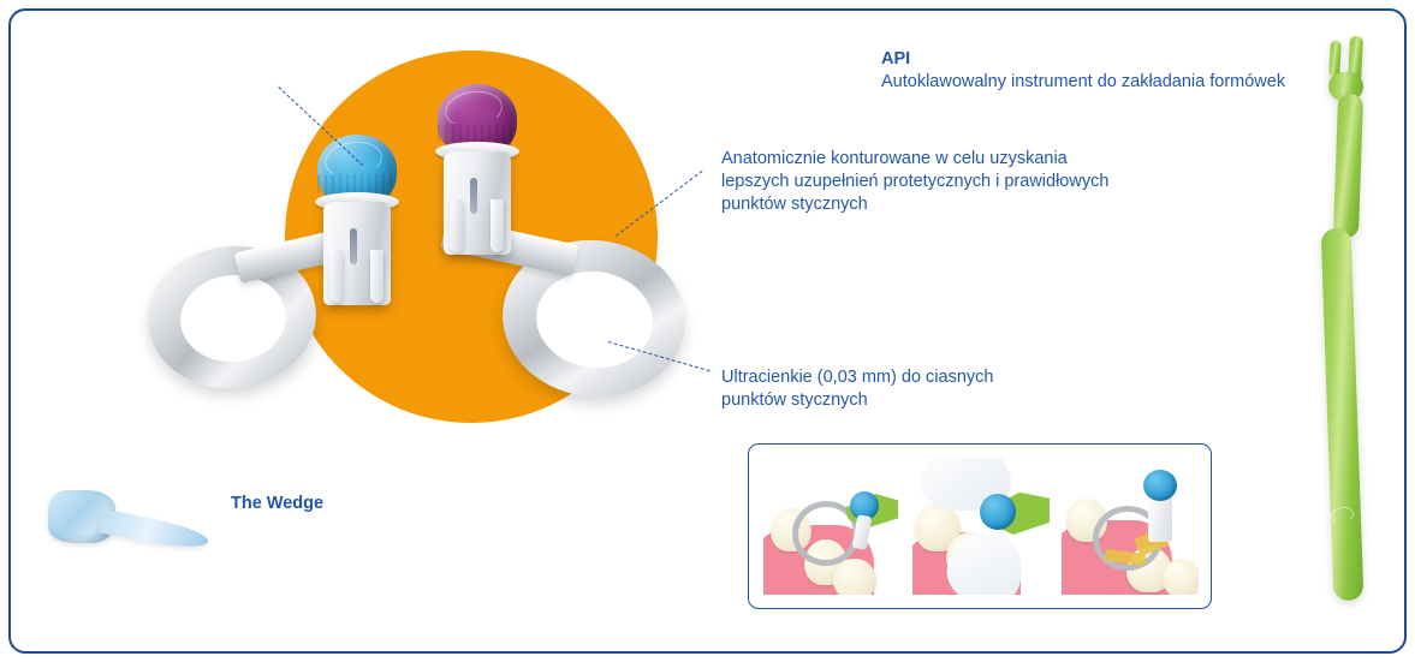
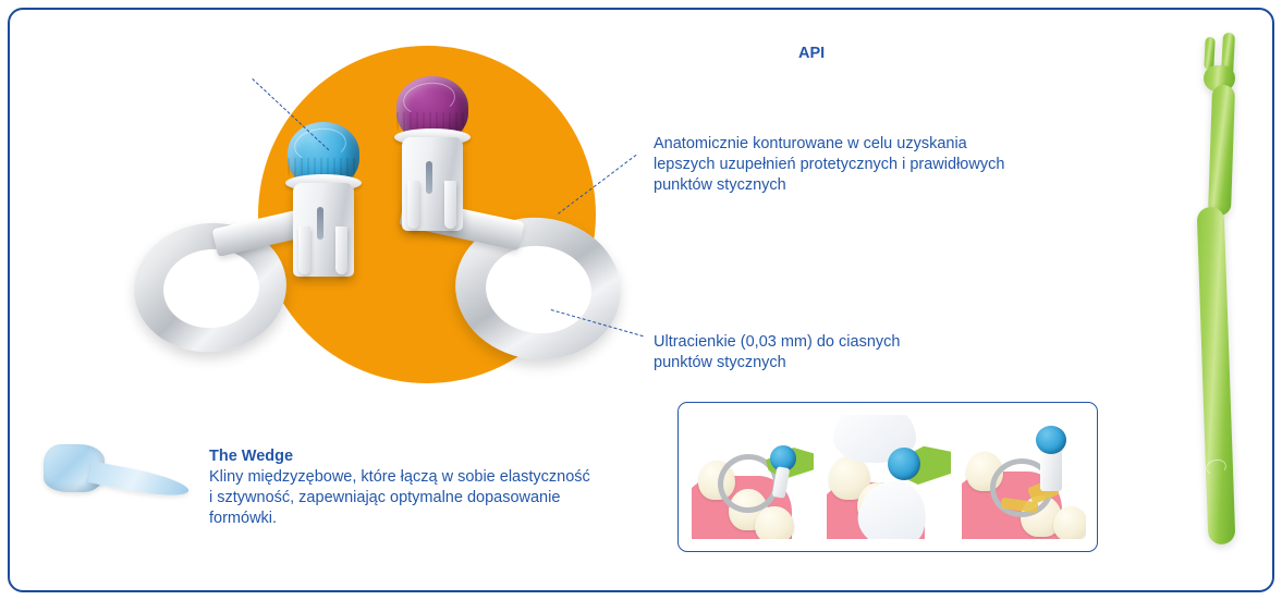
  Anatomicznie konturowane w celu uzyskania
  lepszych uzupełnień protetycznych i prawidłowych
  punktów stycznych
  Ultracienkie (0,03 mm) do ciasnych
  punktów stycznych
  API
- Autoklawowalny instrument do zakładania formówek
  The Wedge
+ Kliny międzyzębowe, które łączą w sobie elastyczność
+ i sztywność, zapewniając optymalne dopasowanie
+ formówki.
